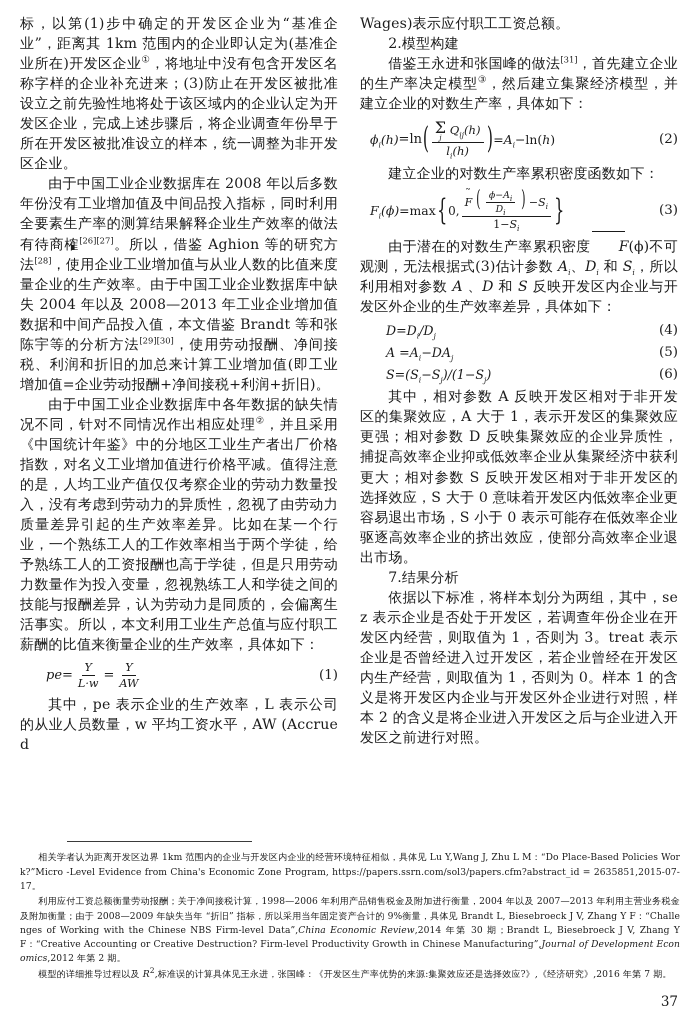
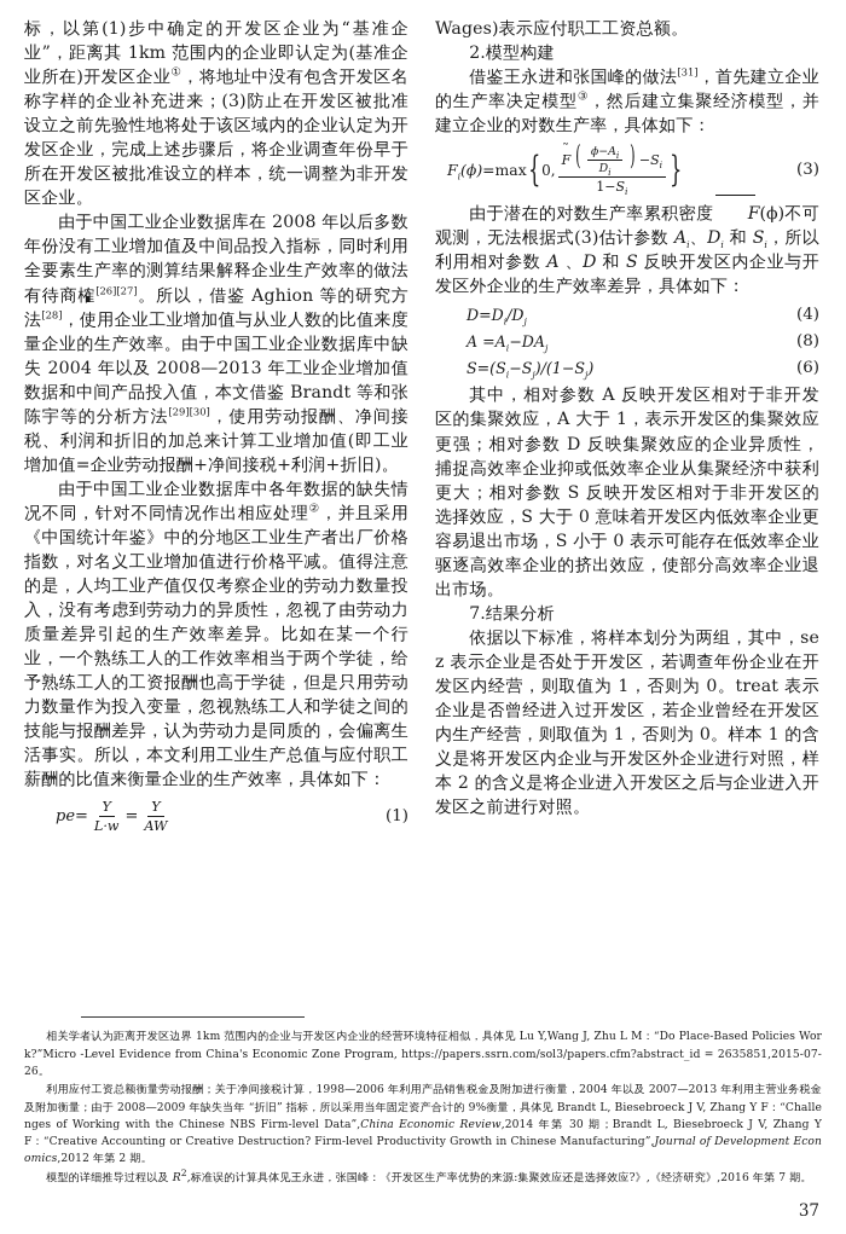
  标，以第(1)步中确定的开发区企业为“基准企业”，距离其 1km 范围内的企业即认定为(基准企业所在)开发区企业①，将地址中没有包含开发区名称字样的企业补充进来；(3)防止在开发区被批准设立之前先验性地将处于该区域内的企业认定为开发区企业，完成上述步骤后，将企业调查年份早于所在开发区被批准设立的样本，统一调整为非开发区企业。
  由于中国工业企业数据库在 2008 年以后多数年份没有工业增加值及中间品投入指标，同时利用全要素生产率的测算结果解释企业生产效率的做法有待商榷[26][27]。所以，借鉴 Aghion 等的研究方法[28]，使用企业工业增加值与从业人数的比值来度量企业的生产效率。由于中国工业企业数据库中缺失 2004 年以及 2008—2013 年工业企业增加值数据和中间产品投入值，本文借鉴 Brandt 等和张陈宇等的分析方法[29][30]，使用劳动报酬、净间接税、利润和折旧的加总来计算工业增加值(即工业增加值=企业劳动报酬+净间接税+利润+折旧)。
  由于中国工业企业数据库中各年数据的缺失情况不同，针对不同情况作出相应处理②，并且采用《中国统计年鉴》中的分地区工业生产者出厂价格指数，对名义工业增加值进行价格平减。值得注意的是，人均工业产值仅仅考察企业的劳动力数量投入，没有考虑到劳动力的异质性，忽视了由劳动力质量差异引起的生产效率差异。比如在某一个行业，一个熟练工人的工作效率相当于两个学徒，给予熟练工人的工资报酬也高于学徒，但是只用劳动力数量作为投入变量，忽视熟练工人和学徒之间的技能与报酬差异，认为劳动力是同质的，会偏离生活事实。所以，本文利用工业生产总值与应付职工薪酬的比值来衡量企业的生产效率，具体如下：
  pe
  =
  Y
  L·w
  =
  Y
  AW
  (1)
- 其中，pe 表示企业的生产效率，L 表示公司的从业人员数量，w 平均工资水平，AW (Accrued
  Wages)表示应付职工工资总额。
  2.模型构建
  借鉴王永进和张国峰的做法[31]，首先建立企业的生产率决定模型③，然后建立集聚经济模型，并建立企业的对数生产率，具体如下：
- ϕi(h)
- =ln
- (
- Σ
- j
- Qij(h)
- li(h)
- )
- =Ai−ln(h)
- (2)
- 建立企业的对数生产率累积密度函数如下：
  Fi(ϕ)=max
  {
  0,
  ˜
  F (
  ϕ−Ai
  Di
  ) −Si
  1−Si
  }
  (3)
  由于潜在的对数生产率累积密度 F(ϕ)不可观测，无法根据式(3)估计参数 Ai、Di 和 Si，所以利用相对参数 A 、D 和 S 反映开发区内企业与开发区外企业的生产效率差异，具体如下：
  D=Di/Dj
  (4)
  A =Ai−DAj
- (5)
+ (8)
  S=(Si−Sj)/(1−Sj)
  (6)
  其中，相对参数 A 反映开发区相对于非开发区的集聚效应，A 大于 1，表示开发区的集聚效应更强；相对参数 D 反映集聚效应的企业异质性，捕捉高效率企业抑或低效率企业从集聚经济中获利更大；相对参数 S 反映开发区相对于非开发区的选择效应，S 大于 0 意味着开发区内低效率企业更容易退出市场，S 小于 0 表示可能存在低效率企业驱逐高效率企业的挤出效应，使部分高效率企业退出市场。
  7.结果分析
- 依据以下标准，将样本划分为两组，其中，sez 表示企业是否处于开发区，若调查年份企业在开发区内经营，则取值为 1，否则为 3。treat 表示企业是否曾经进入过开发区，若企业曾经在开发区内生产经营，则取值为 1，否则为 0。样本 1 的含义是将开发区内企业与开发区外企业进行对照，样本 2 的含义是将企业进入开发区之后与企业进入开发区之前进行对照。
+ 依据以下标准，将样本划分为两组，其中，sez 表示企业是否处于开发区，若调查年份企业在开发区内经营，则取值为 1，否则为 0。treat 表示企业是否曾经进入过开发区，若企业曾经在开发区内生产经营，则取值为 1，否则为 0。样本 1 的含义是将开发区内企业与开发区外企业进行对照，样本 2 的含义是将企业进入开发区之后与企业进入开发区之前进行对照。
- 相关学者认为距离开发区边界 1km 范围内的企业与开发区内企业的经营环境特征相似，具体见 Lu Y,Wang J, Zhu L M：“Do Place-Based Policies Work?”Micro -Level Evidence from China's Economic Zone Program, https://papers.ssrn.com/sol3/papers.cfm?abstract_id = 2635851,2015-07-17。
+ 相关学者认为距离开发区边界 1km 范围内的企业与开发区内企业的经营环境特征相似，具体见 Lu Y,Wang J, Zhu L M：“Do Place-Based Policies Work?”Micro -Level Evidence from China's Economic Zone Program, https://papers.ssrn.com/sol3/papers.cfm?abstract_id = 2635851,2015-07-26。
  利用应付工资总额衡量劳动报酬；关于净间接税计算，1998—2006 年利用产品销售税金及附加进行衡量，2004 年以及 2007—2013 年利用主营业务税金及附加衡量；由于 2008—2009 年缺失当年 “折旧” 指标，所以采用当年固定资产合计的 9%衡量，具体见 Brandt L, Biesebroeck J V, Zhang Y F：“Challenges of Working with the Chinese NBS Firm-level Data”,China Economic Review,2014 年第 30 期；Brandt L, Biesebroeck J V, Zhang Y F：“Creative Accounting or Creative Destruction? Firm-level Productivity Growth in Chinese Manufacturing”,Journal of Development Economics,2012 年第 2 期。
  模型的详细推导过程以及 R2,标准误的计算具体见王永进，张国峰：《开发区生产率优势的来源:集聚效应还是选择效应?》,《经济研究》,2016 年第 7 期。
  37
